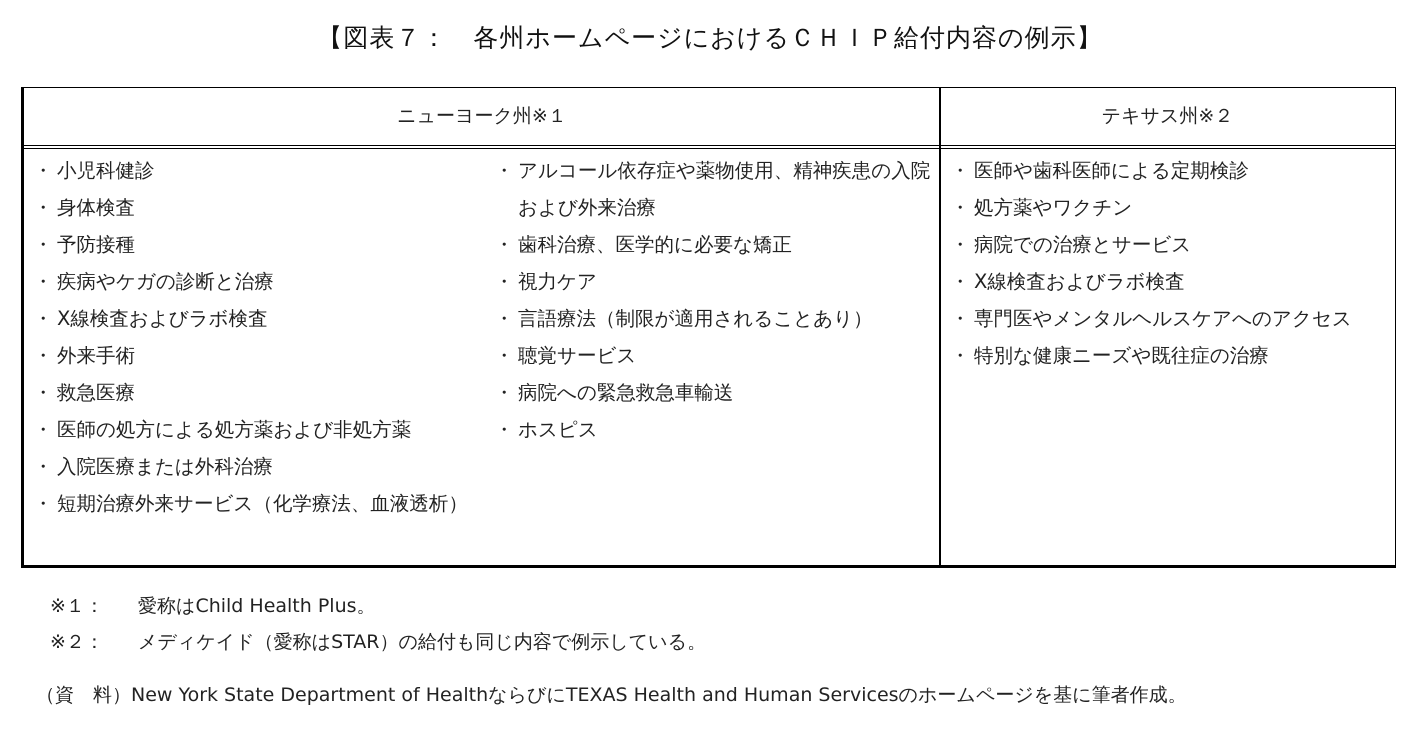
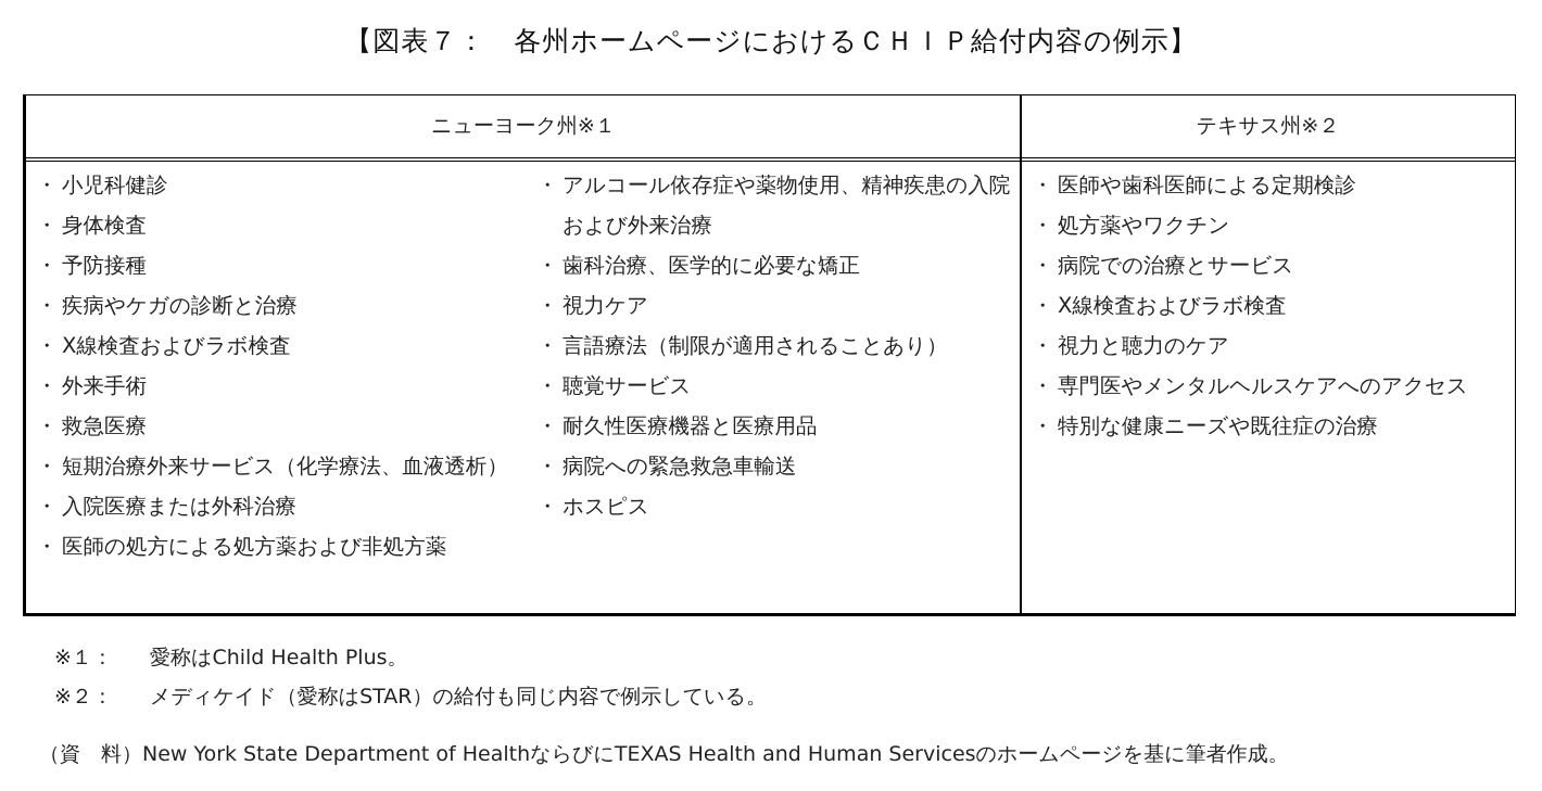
  【図表７： 各州ホームページにおけるＣＨＩＰ給付内容の例示】
  ニューヨーク州※１
  テキサス州※２
  小児科健診
  身体検査
  予防接種
  疾病やケガの診断と治療
  X線検査およびラボ検査
  外来手術
  救急医療
- 医師の処方による処方薬および非処方薬
+ 短期治療外来サービス（化学療法、血液透析）
  入院医療または外科治療
- 短期治療外来サービス（化学療法、血液透析）
+ 医師の処方による処方薬および非処方薬
  アルコール依存症や薬物使用、精神疾患の入院および外来治療
  歯科治療、医学的に必要な矯正
  視力ケア
  言語療法（制限が適用されることあり）
  聴覚サービス
+ 耐久性医療機器と医療用品
  病院への緊急救急車輸送
  ホスピス
  医師や歯科医師による定期検診
  処方薬やワクチン
  病院での治療とサービス
  X線検査およびラボ検査
+ 視力と聴力のケア
  専門医やメンタルヘルスケアへのアクセス
  特別な健康ニーズや既往症の治療
  ※１：
  愛称はChild Health Plus。
  ※２：
  メディケイド（愛称はSTAR）の給付も同じ内容で例示している。
  （資 料）New York State Department of HealthならびにTEXAS Health and Human Servicesのホームページを基に筆者作成。
